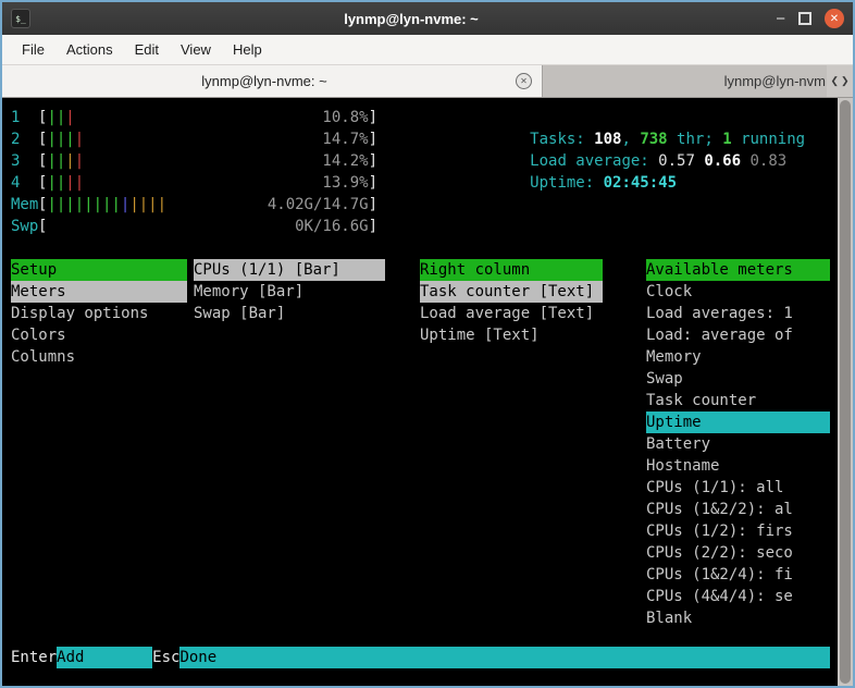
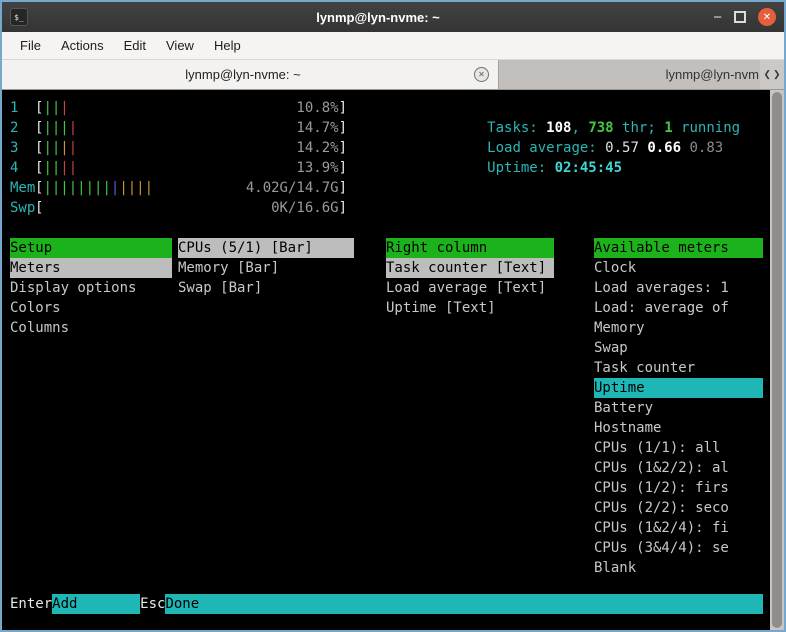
  $_
  lynmp@lyn-nvme: ~
  −
  ✕
  File
  Actions
  Edit
  View
  Help
  lynmp@lyn-nvme: ~
  ✕
  lynmp@lyn-nvm
  ❮
  ❯
  1
  [
  |||
  10.8%
  ]
  2
  [
  ||||
  14.7%
  ]
  3
  [
  ||||
  14.2%
  ]
  4
  [
  ||||
  13.9%
  ]
  Mem
  [
  |||||||||||||
  4.02G/14.7G
  ]
  Swp
  [
  0K/16.6G
  ]
  Tasks: 108, 738 thr; 1 running
  Load average: 0.57 0.66 0.83
  Uptime: 02:45:45
  Setup
  Meters
  Display options
  Colors
  Columns
- CPUs (1/1) [Bar]
+ CPUs (5/1) [Bar]
  Memory [Bar]
  Swap [Bar]
  Right column
  Task counter [Text]
  Load average [Text]
  Uptime [Text]
  Available meters
  Clock
  Load averages: 1
  Load: average of
  Memory
  Swap
  Task counter
  Uptime
  Battery
  Hostname
  CPUs (1/1): all
  CPUs (1&2/2): al
  CPUs (1/2): firs
  CPUs (2/2): seco
  CPUs (1&2/4): fi
- CPUs (4&4/4): se
+ CPUs (3&4/4): se
  Blank
  Enter
  Add
  Esc
  Done
